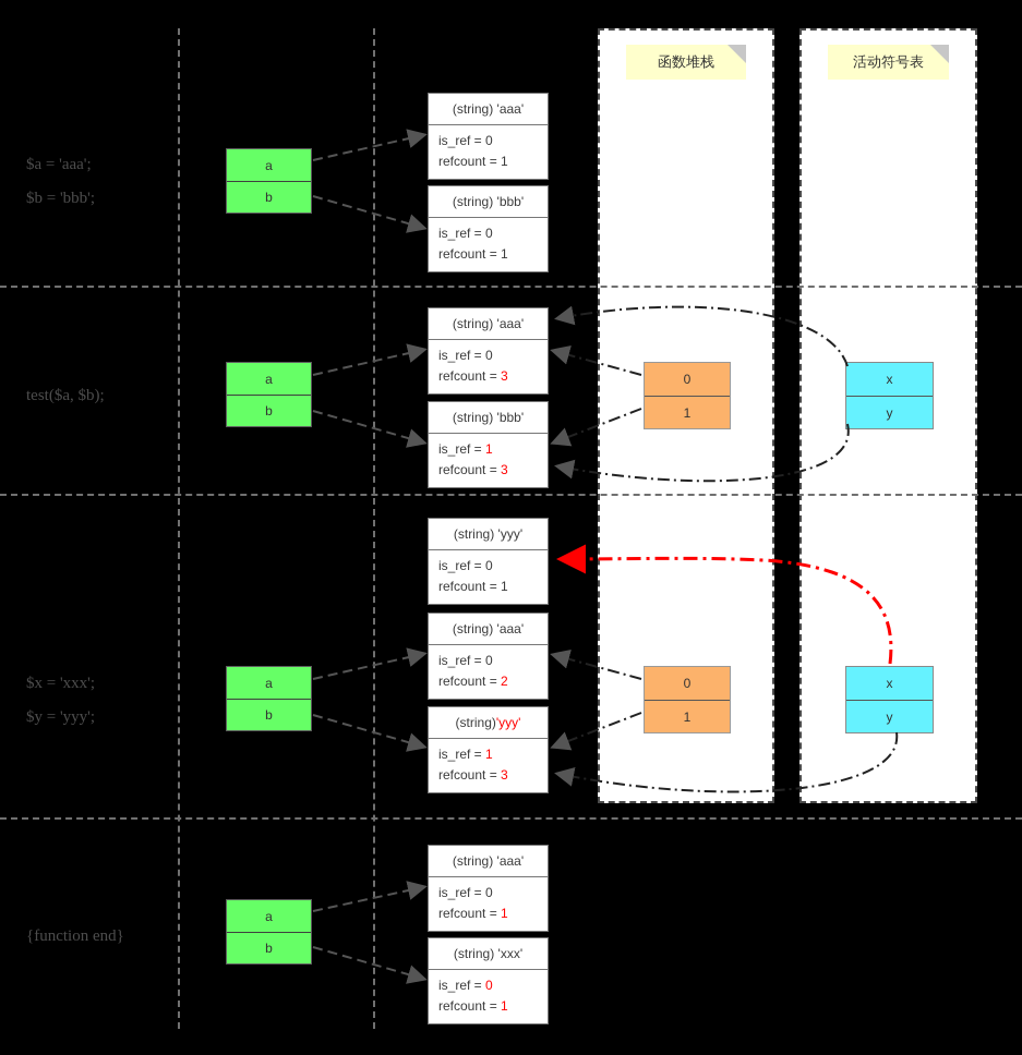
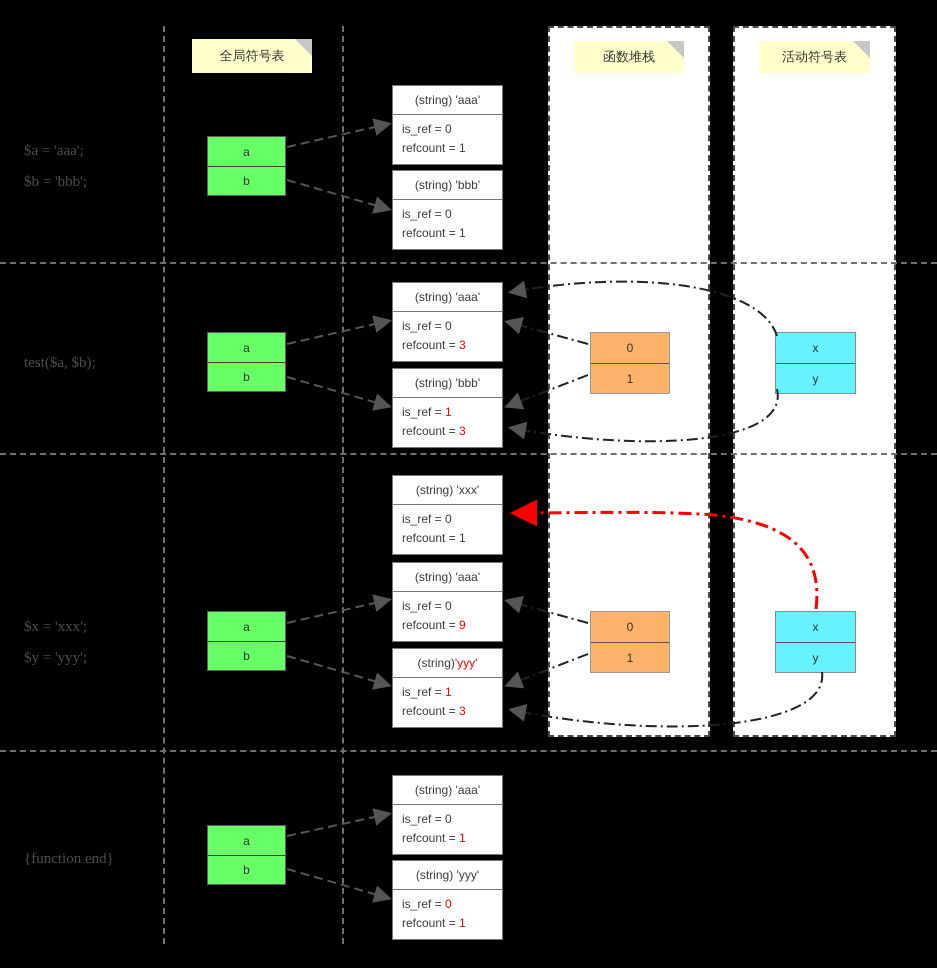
+ 全局符号表
  函数堆栈
  活动符号表
  $a = 'aaa';
  $b = 'bbb';
  a
  b
  (string) 'aaa'
  is_ref = 0
  refcount = 1
  (string) 'bbb'
  is_ref = 0
  refcount = 1
  test($a, $b);
  a
  b
  (string) 'aaa'
  is_ref = 0
  refcount = 3
  (string) 'bbb'
  is_ref = 1
  refcount = 3
  0
  1
  x
  y
  $x = 'xxx';
  $y = 'yyy';
  a
  b
- (string) 'yyy'
+ (string) 'xxx'
  is_ref = 0
  refcount = 1
  (string) 'aaa'
  is_ref = 0
- refcount = 2
+ refcount = 9
  (string)
  'yyy'
  is_ref = 1
  refcount = 3
  0
  1
  x
  y
  {function end}
  a
  b
  (string) 'aaa'
  is_ref = 0
  refcount = 1
- (string) 'xxx'
+ (string) 'yyy'
  is_ref = 0
  refcount = 1
